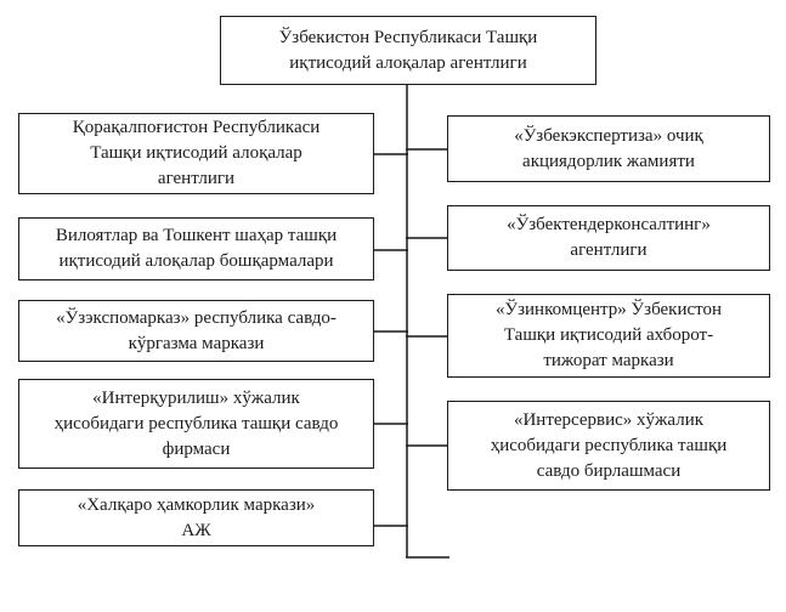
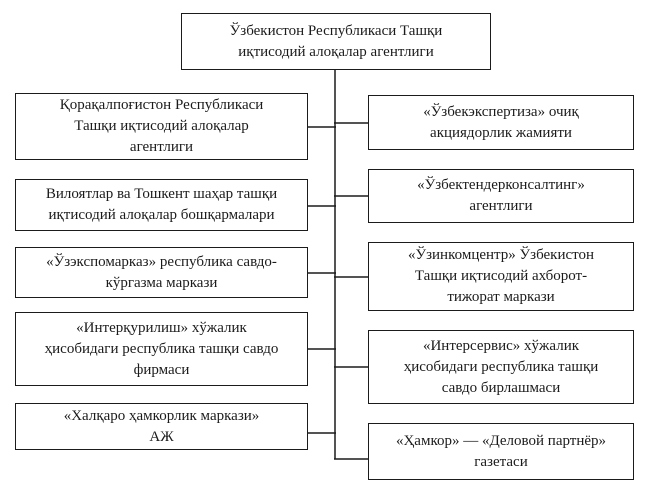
  Ўзбекистон Республикаси Ташқи
  иқтисодий алоқалар агентлиги
  Қорақалпоғистон Республикаси
  Ташқи иқтисодий алоқалар
  агентлиги
  Вилоятлар ва Тошкент шаҳар ташқи
  иқтисодий алоқалар бошқармалари
  «Ўзэкспомарказ» республика савдо-
  кўргазма маркази
  «Интерқурилиш» хўжалик
  ҳисобидаги республика ташқи савдо
  фирмаси
  «Халқаро ҳамкорлик маркази»
  АЖ
  «Ўзбекэкспертиза» очиқ
  акциядорлик жамияти
  «Ўзбектендерконсалтинг»
  агентлиги
  «Ўзинкомцентр» Ўзбекистон
  Ташқи иқтисодий ахборот-
  тижорат маркази
  «Интерсервис» хўжалик
  ҳисобидаги республика ташқи
  савдо бирлашмаси
+ «Ҳамкор» — «Деловой партнёр»
+ газетаси
